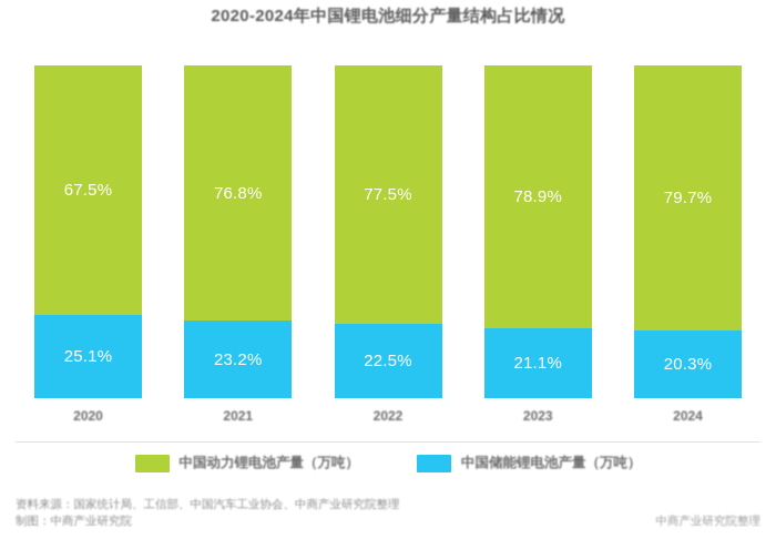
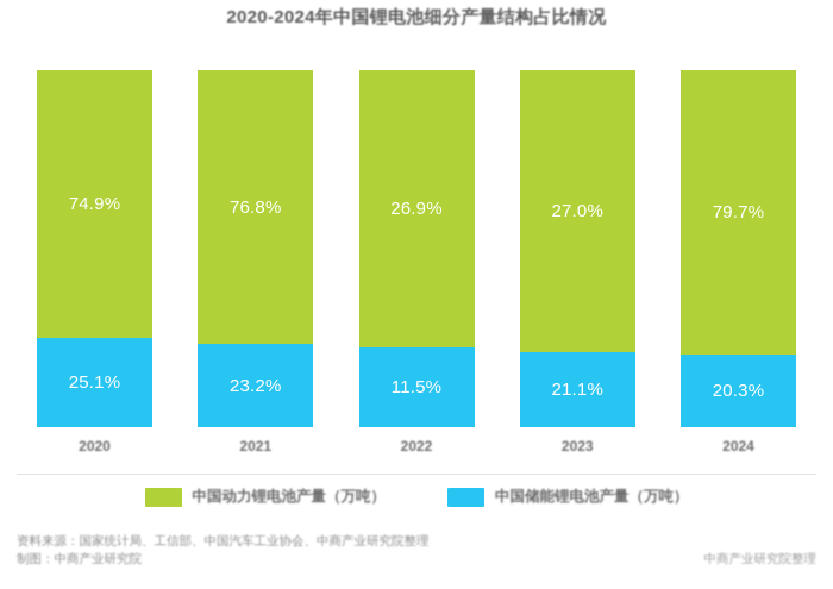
  2020-2024年中国锂电池细分产量结构占比情况
- 67.5%
+ 74.9%
  25.1%
  76.8%
  23.2%
- 77.5%
+ 26.9%
- 22.5%
+ 11.5%
- 78.9%
+ 27.0%
  21.1%
  79.7%
  20.3%
  2020
  2021
  2022
  2023
  2024
  中国动力锂电池产量（万吨）
  中国储能锂电池产量（万吨）
  资料来源：国家统计局、工信部、中国汽车工业协会、中商产业研究院整理
  制图：中商产业研究院
  中商产业研究院整理
